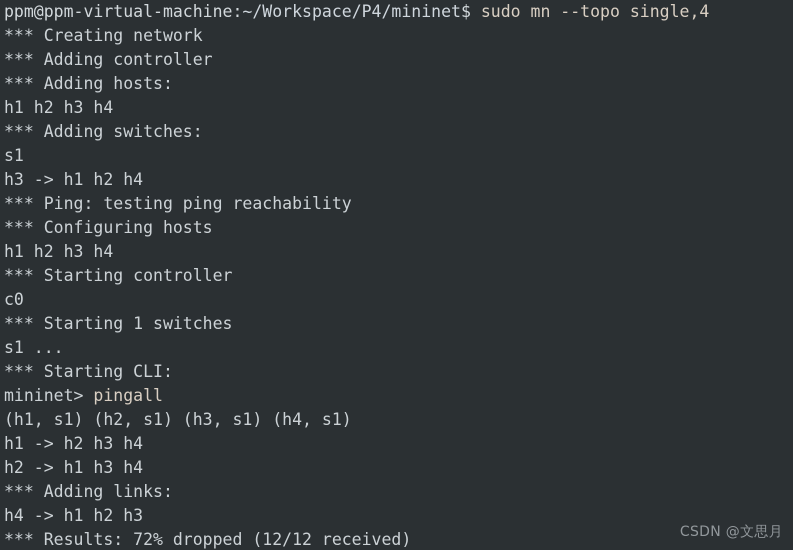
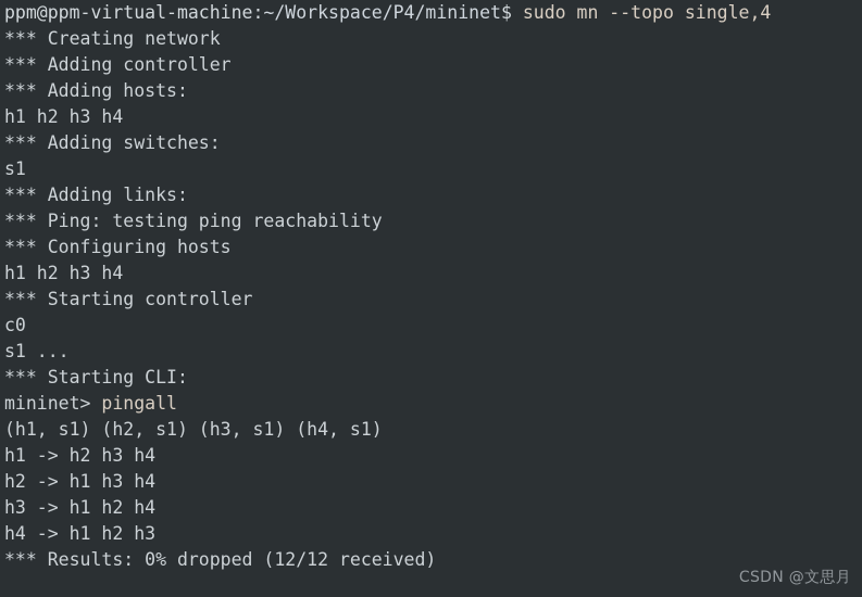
  ppm@ppm-virtual-machine:~/Workspace/P4/mininet$ sudo mn --topo single,4
  *** Creating network
  *** Adding controller
  *** Adding hosts:
  h1 h2 h3 h4
  *** Adding switches:
  s1
- h3 -> h1 h2 h4
+ *** Adding links:
  *** Ping: testing ping reachability
  *** Configuring hosts
  h1 h2 h3 h4
  *** Starting controller
  c0
- *** Starting 1 switches
  s1 ...
  *** Starting CLI:
  mininet> pingall
  (h1, s1) (h2, s1) (h3, s1) (h4, s1)
  h1 -> h2 h3 h4
  h2 -> h1 h3 h4
- *** Adding links:
+ h3 -> h1 h2 h4
  h4 -> h1 h2 h3
- *** Results: 72% dropped (12/12 received)
+ *** Results: 0% dropped (12/12 received)
  CSDN @文思月
